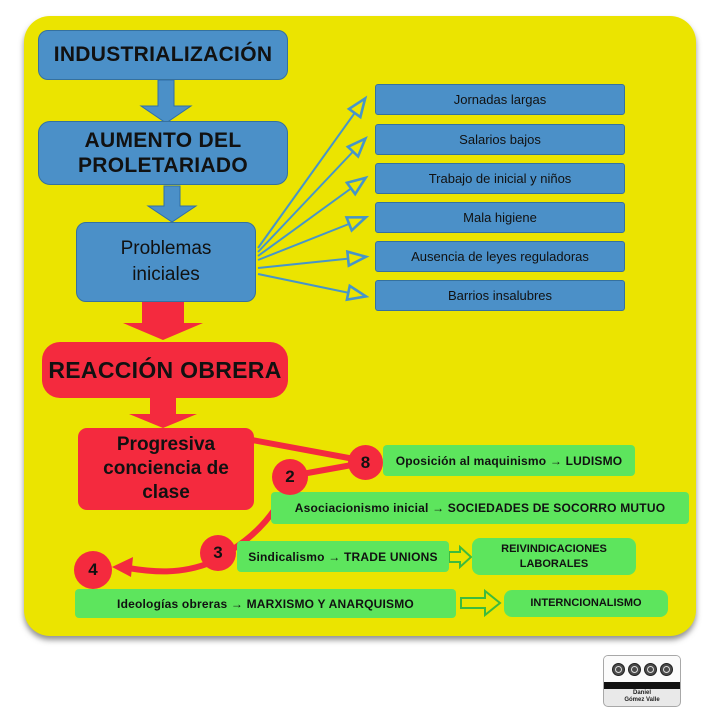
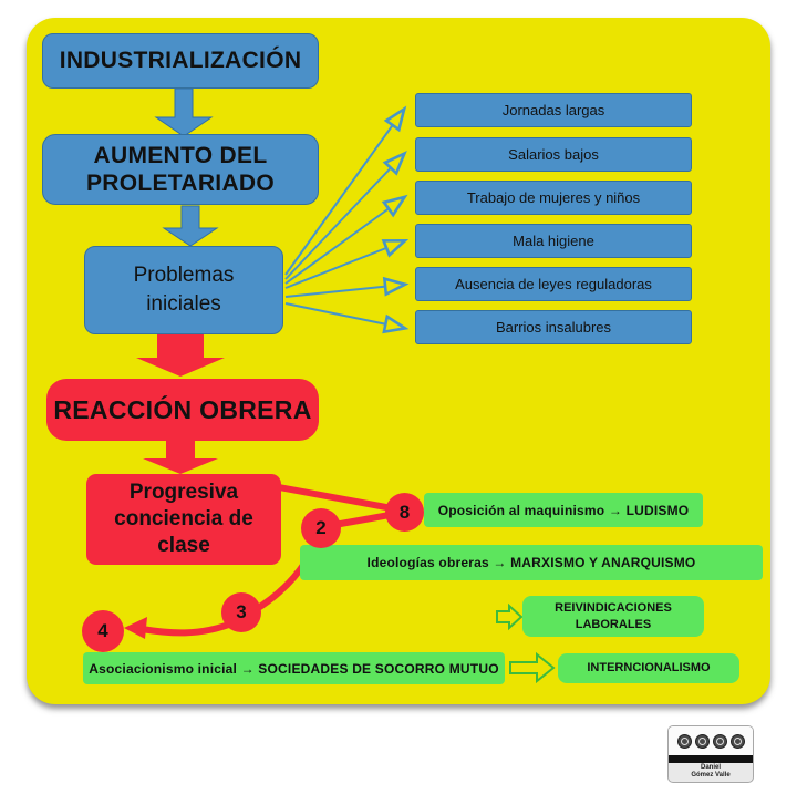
  INDUSTRIALIZACIÓN
  AUMENTO DEL PROLETARIADO
  Problemas iniciales
  Jornadas largas
  Salarios bajos
- Trabajo de inicial y niños
+ Trabajo de mujeres y niños
  Mala higiene
  Ausencia de leyes reguladoras
  Barrios insalubres
  REACCIÓN OBRERA
  Progresiva conciencia de clase
  8
  2
  3
  4
  Oposición al maquinismo → LUDISMO
- Asociacionismo inicial → SOCIEDADES DE SOCORRO MUTUO
+ Ideologías obreras → MARXISMO Y ANARQUISMO
- Sindicalismo → TRADE UNIONS
  REIVINDICACIONES LABORALES
- Ideologías obreras → MARXISMO Y ANARQUISMO
+ Asociacionismo inicial → SOCIEDADES DE SOCORRO MUTUO
  INTERNCIONALISMO
